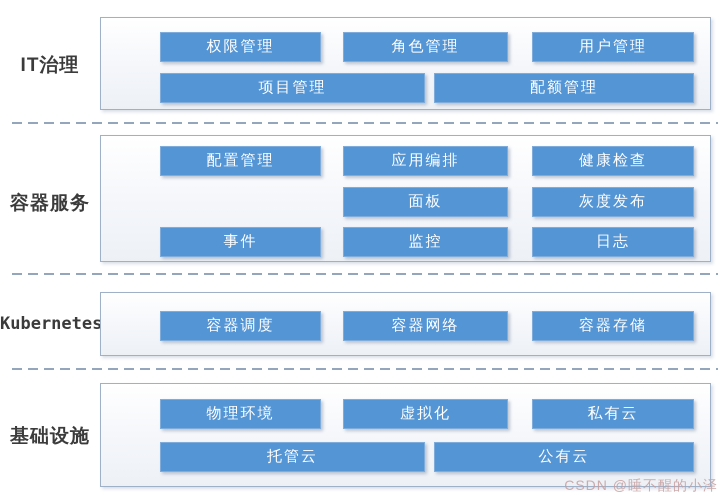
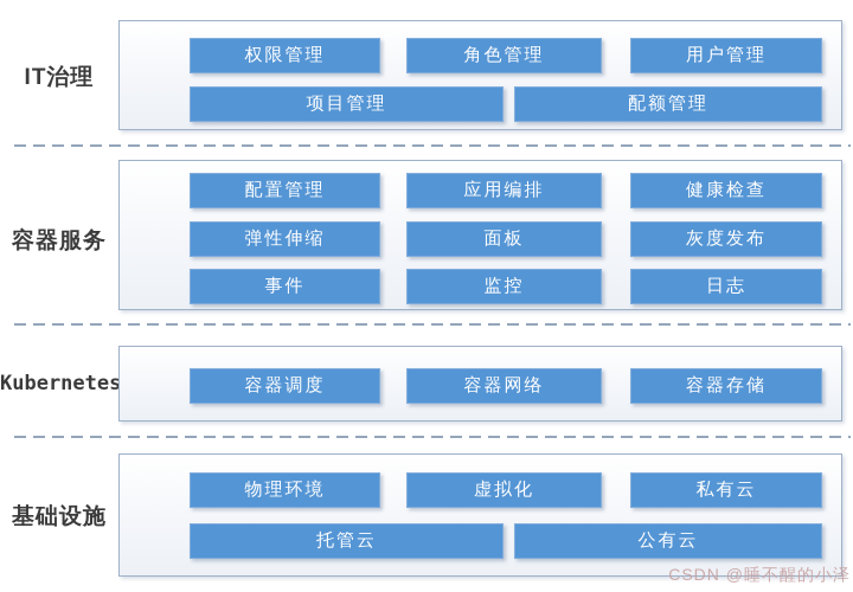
  IT治理
  容器服务
  Kubernetes
  基础设施
  权限管理
  角色管理
  用户管理
  项目管理
  配额管理
  配置管理
  应用编排
  健康检查
+ 弹性伸缩
  面板
  灰度发布
  事件
  监控
  日志
  容器调度
  容器网络
  容器存储
  物理环境
  虚拟化
  私有云
  托管云
  公有云
  CSDN @睡不醒的小泽
